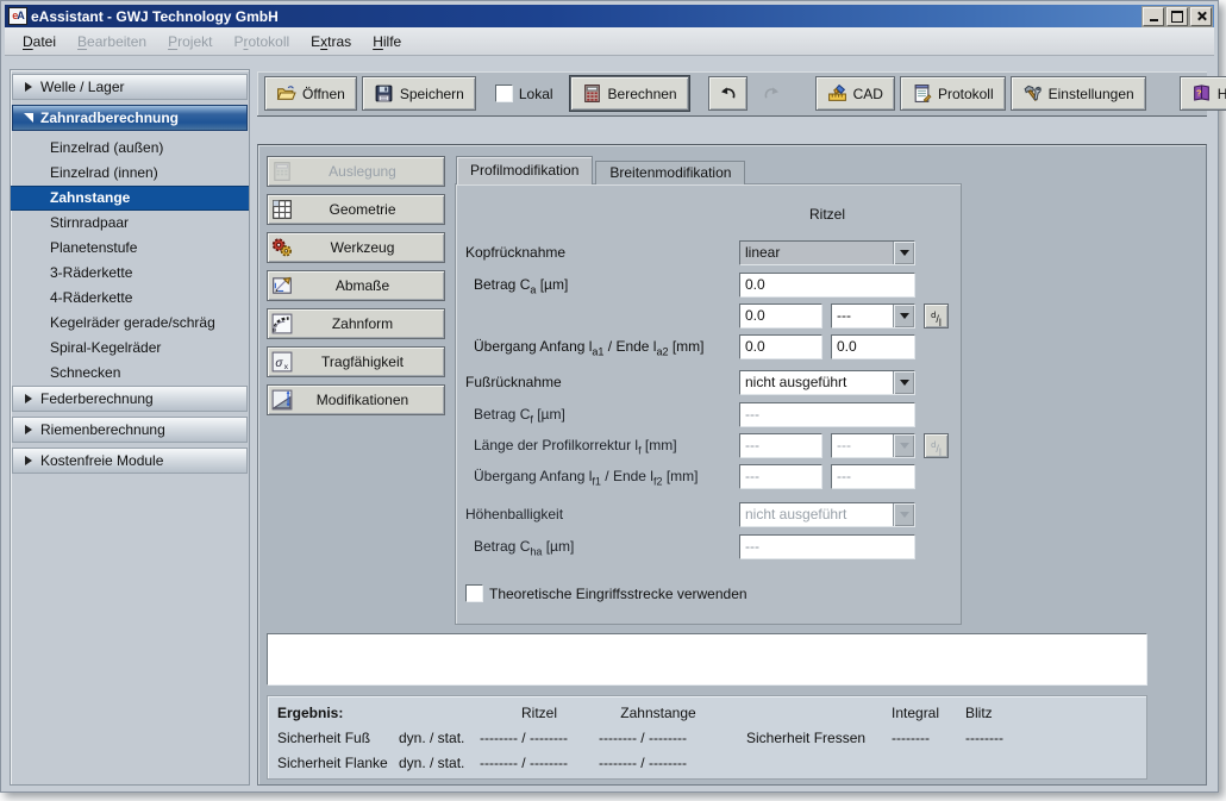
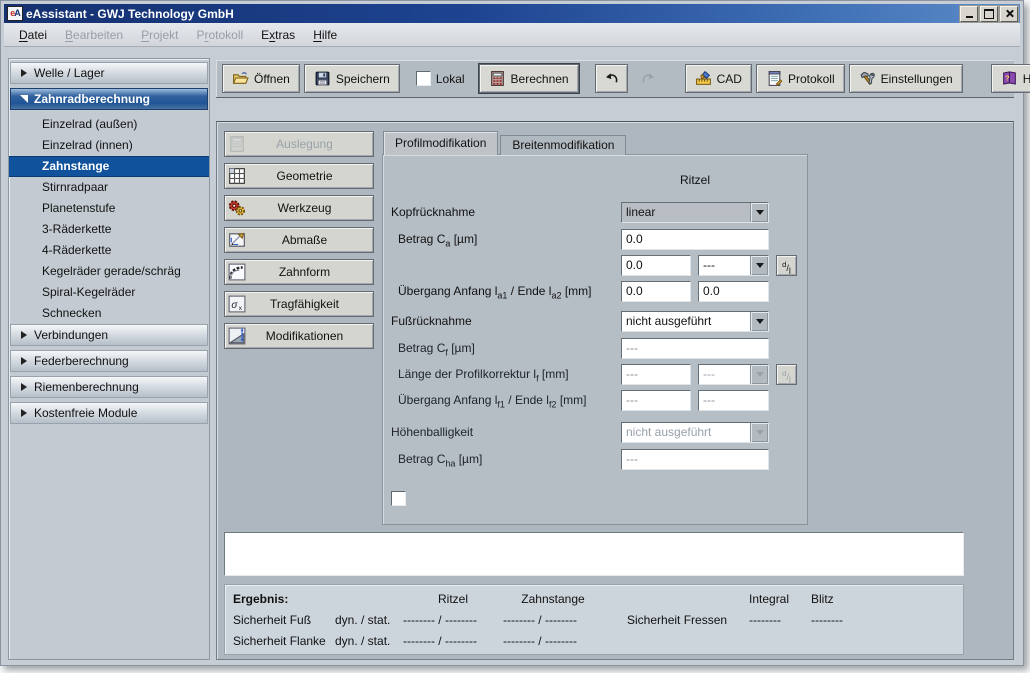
  eA
  eAssistant - GWJ Technology GmbH
  Datei
  Bearbeiten
  Projekt
  Protokoll
  Extras
  Hilfe
  Welle / Lager
  Zahnradberechnung
  Einzelrad (außen)
  Einzelrad (innen)
  Zahnstange
  Stirnradpaar
  Planetenstufe
  3-Räderkette
  4-Räderkette
  Kegelräder gerade/schräg
  Spiral-Kegelräder
  Schnecken
+ Verbindungen
  Federberechnung
  Riemenberechnung
  Kostenfreie Module
  Öffnen
  Speichern
  Lokal
  Berechnen
  CAD
  Protokoll
  Einstellungen
  ?
  Auslegung
  Geometrie
  Werkzeug
  Abmaße
  Zahnform
  σ
  Tragfähigkeit
  Modifikationen
  Profilmodifikation
  Breitenmodifikation
  Ritzel
  Kopfrücknahme
  linear
  Betrag Ca [µm]
  0.0
  0.0
  ---
  d/l
  Übergang Anfang la1 / Ende la2 [mm]
  0.0
  0.0
  Fußrücknahme
  nicht ausgeführt
  Betrag Cf [µm]
  ---
  Länge der Profilkorrektur lf [mm]
  ---
  ---
  d/l
  Übergang Anfang lf1 / Ende lf2 [mm]
  ---
  ---
  Höhenballigkeit
  nicht ausgeführt
  Betrag Cha [µm]
  ---
- Theoretische Eingriffsstrecke verwenden
  Ergebnis:
  Ritzel
  Zahnstange
  Integral
  Blitz
  Sicherheit Fuß
  dyn. / stat.
  -------- / --------
  -------- / --------
  Sicherheit Fressen
  --------
  --------
  Sicherheit Flanke
  dyn. / stat.
  -------- / --------
  -------- / --------
